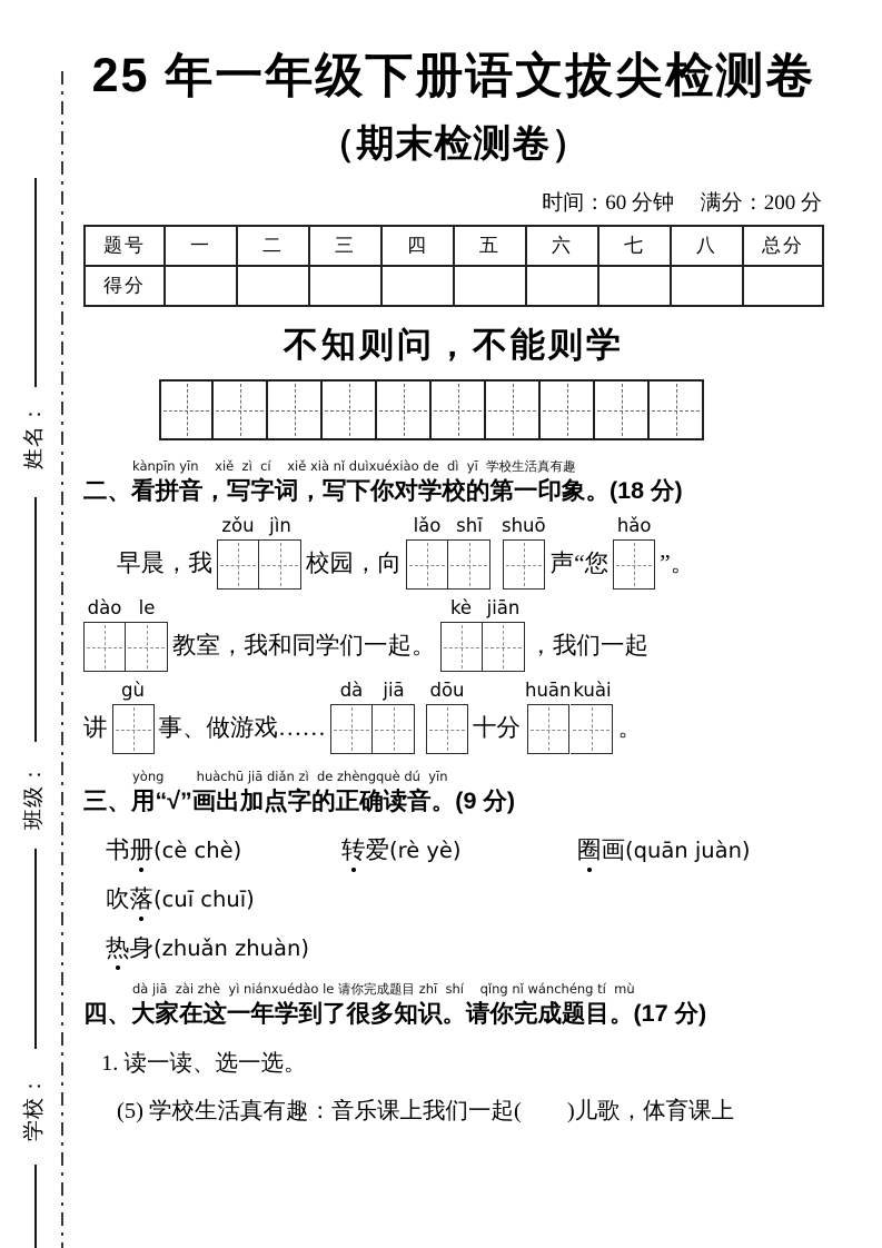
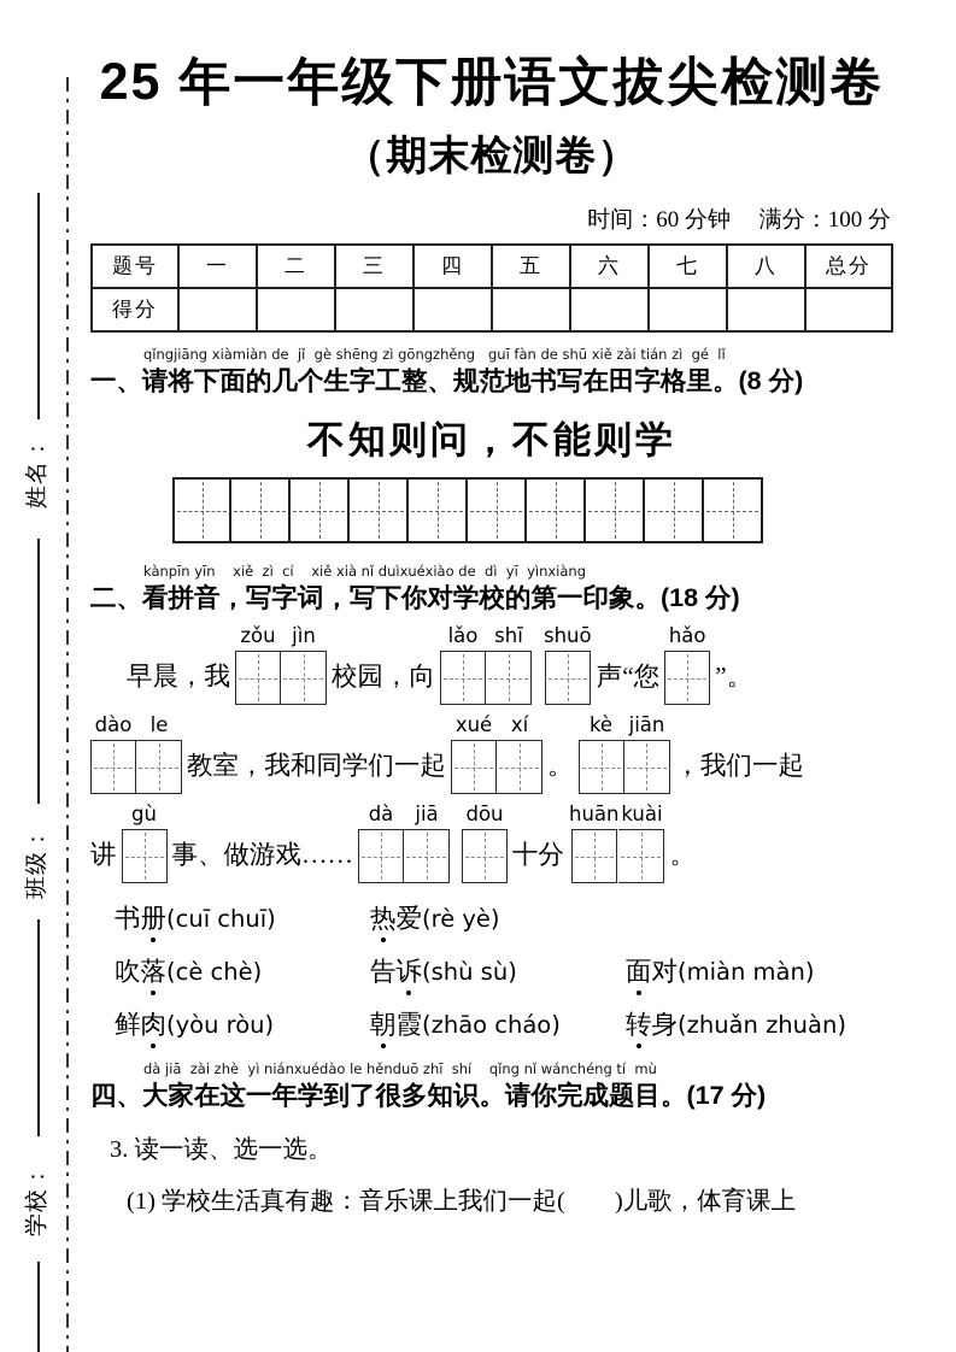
  25 年一年级下册语文拔尖检测卷
  （期末检测卷）
- 时间：60 分钟 满分：200 分
+ 时间：60 分钟 满分：100 分
  题号	一	二	三	四	五	六	七	八	总分
  得分
+ qǐngjiāng xiàmiàn de jǐ gè shēng zì gōngzhěng guī fàn de shū xiě zài tián zì gé lǐ
+ 一、请将下面的几个生字工整、规范地书写在田字格里。(8 分)
  不知则问，不能则学
- kànpīn yīn xiě zì cí xiě xià nǐ duìxuéxiào de dì yī 学校生活真有趣
+ kànpīn yīn xiě zì cí xiě xià nǐ duìxuéxiào de dì yī yìnxiàng
  二、看拼音，写字词，写下你对学校的第一印象。(18 分)
  早晨，我
  zǒu
  jìn
  校园，向
  lǎo
  shī
  shuō
  声“您
  hǎo
  ”。
  dào
  le
  教室，我和同学们一起
+ xué
+ xí
  。
  kè
  jiān
  ，我们一起
  讲
  gù
  事、做游戏……
  dà
  jiā
  dōu
  十分
  huān
  kuài
  。
- yòng huàchū jiā diǎn zì de zhèngquè dú yīn
- 三、用“√”画出加点字的正确读音。(9 分)
- 书册(cè chè)
+ 书册(cuī chuī)
- 转爱(rè yè)
+ 热爱(rè yè)
- 圈画(quān juàn)
- 吹落(cuī chuī)
+ 吹落(cè chè)
+ 告诉(shù sù)
+ 面对(miàn màn)
+ 鲜肉(yòu ròu)
+ 朝霞(zhāo cháo)
- 热身(zhuǎn zhuàn)
+ 转身(zhuǎn zhuàn)
- dà jiā zài zhè yì niánxuédào le 请你完成题目 zhī shí qǐng nǐ wánchéng tí mù
+ dà jiā zài zhè yì niánxuédào le hěnduō zhī shí qǐng nǐ wánchéng tí mù
  四、大家在这一年学到了很多知识。请你完成题目。(17 分)
- 1. 读一读、选一选。
+ 3. 读一读、选一选。
- (5) 学校生活真有趣：音乐课上我们一起( )儿歌，体育课上
+ (1) 学校生活真有趣：音乐课上我们一起( )儿歌，体育课上
